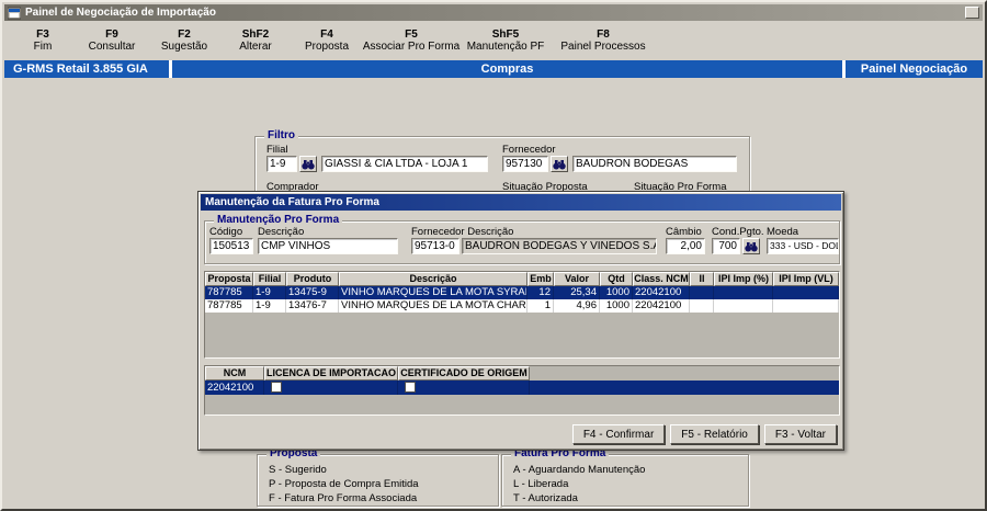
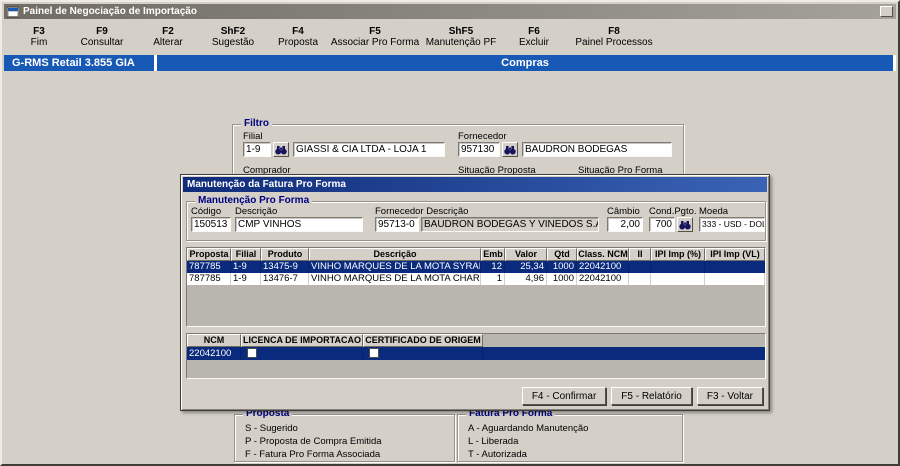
  Painel de Negociação de Importação
  F3
  Fim
  F9
  Consultar
  F2
- Sugestão
+ Alterar
  ShF2
- Alterar
+ Sugestão
  F4
  Proposta
  F5
  Associar Pro Forma
  ShF5
  Manutenção PF
+ F6
+ Excluir
  F8
  Painel Processos
  G-RMS Retail 3.855 GIA
  Compras
- Painel Negociação
  Filtro
  Filial
  1-9
  GIASSI & CIA LTDA - LOJA 1
  Fornecedor
  957130
  BAUDRON BODEGAS
  Comprador
  Situação Proposta
  Situação Pro Forma
  Proposta
  S - Sugerido
  P - Proposta de Compra Emitida
  F - Fatura Pro Forma Associada
  Fatura Pro Forma
  A - Aguardando Manutenção
  L - Liberada
  T - Autorizada
  Manutenção da Fatura Pro Forma
  Manutenção Pro Forma
  Código
  Descrição
  Fornecedor Descrição
  Câmbio
  Cond.Pgto.
  Moeda
  150513
  CMP VINHOS
  95713-0
  BAUDRON BODEGAS Y VINEDOS S.A
  2,00
  700
  333 - USD - DOL
  Proposta
  Filial
  Produto
  Descrição
  Emb
  Valor
  Qtd
  Class. NCM
  II
  IPI Imp (%)
  IPI Imp (VL)
  787785
  1-9
  13475-9
  VINHO MARQUES DE LA MOTA SYRA
  12
  25,34
  1000
  22042100
  787785
  1-9
  13476-7
  VINHO MARQUES DE LA MOTA CHAR
  1
  4,96
  1000
  22042100
  NCM
  LICENCA DE IMPORTACAO
  CERTIFICADO DE ORIGEM
  22042100
  F4 - Confirmar
  F5 - Relatório
  F3 - Voltar
